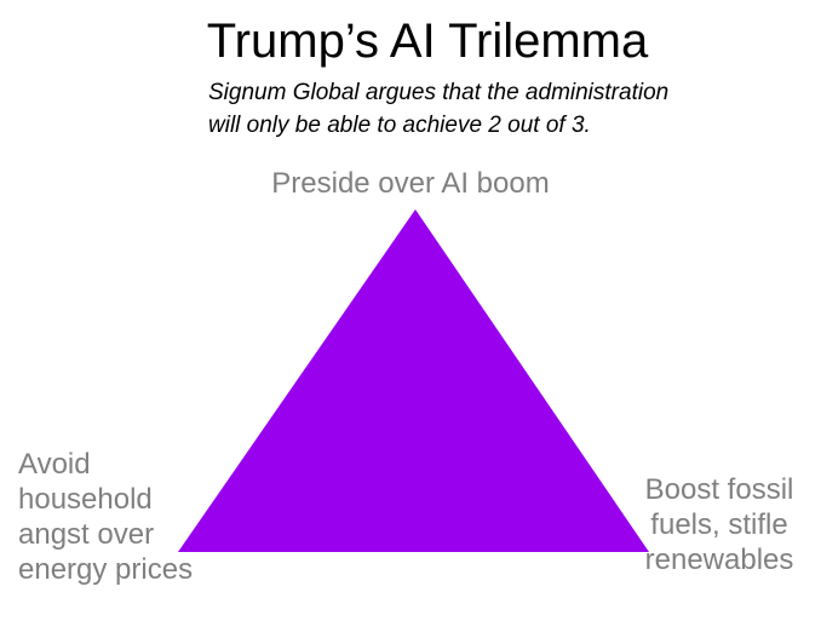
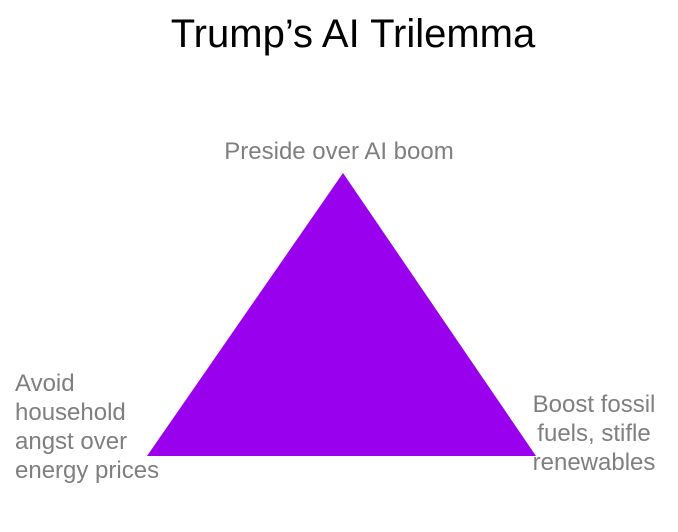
  Trump’s AI Trilemma
- Signum Global argues that the administration
- will only be able to achieve 2 out of 3.
  Preside over AI boom
  Avoid
  household
  angst over
  energy prices
  Boost fossil
  fuels, stifle
  renewables
